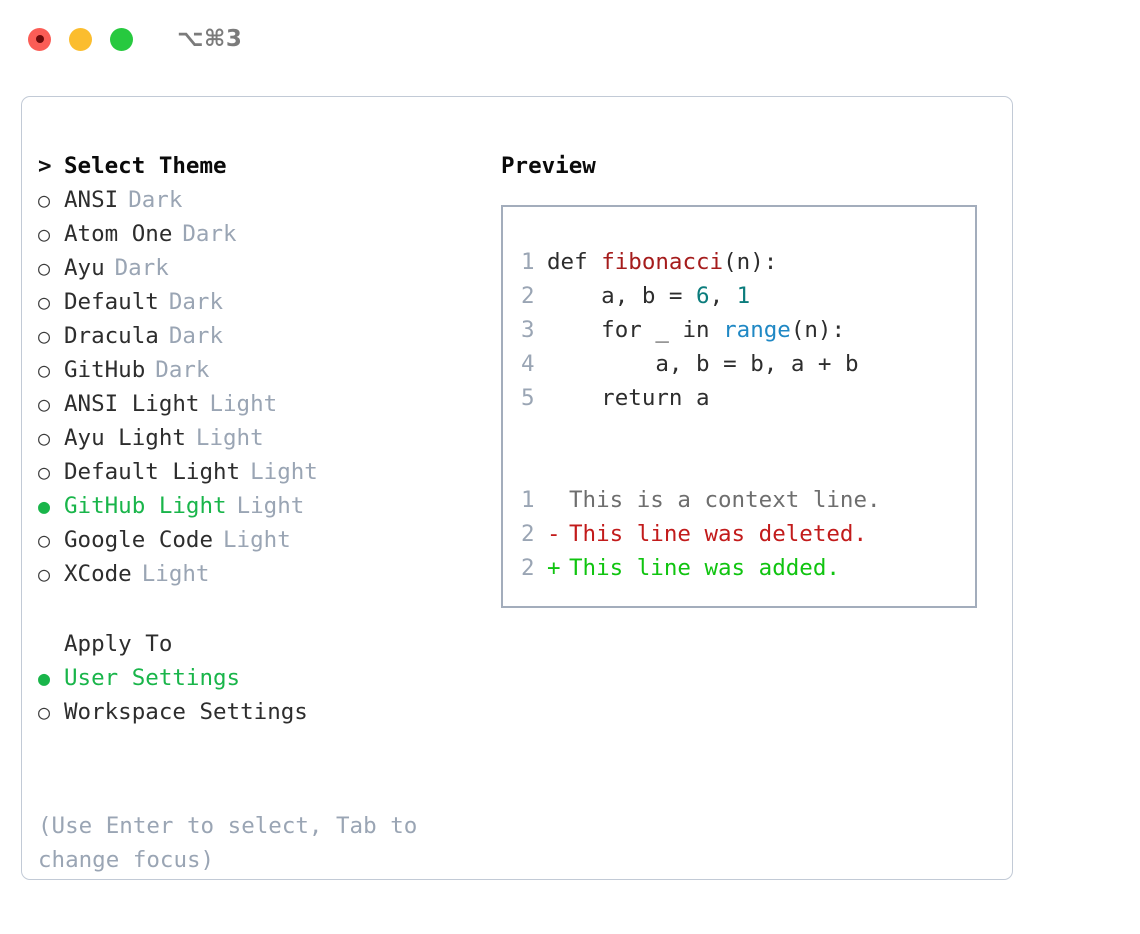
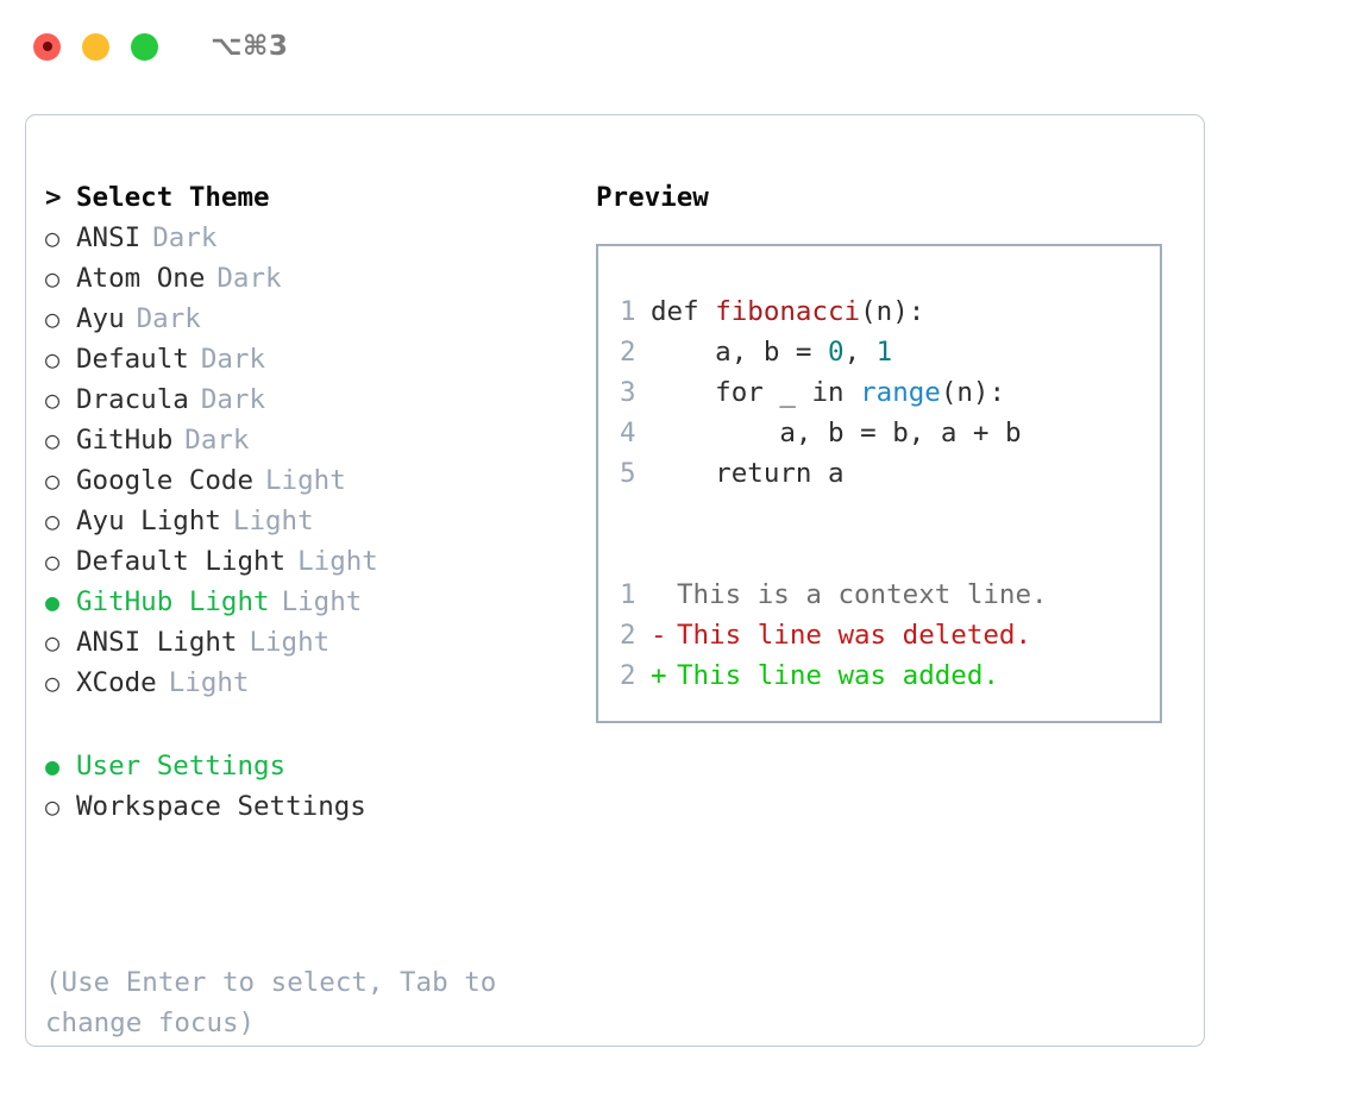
  ⌥⌘3
  >
  Select Theme
  ○
  ANSI
  Dark
  ○
  Atom One
  Dark
  ○
  Ayu
  Dark
  ○
  Default
  Dark
  ○
  Dracula
  Dark
  ○
  GitHub
  Dark
  ○
- ANSI Light
+ Google Code
  Light
  ○
  Ayu Light
  Light
  ○
  Default Light
  Light
  ●
  GitHub Light
  Light
  ○
- Google Code
+ ANSI Light
  Light
  ○
  XCode
  Light
- Apply To
  ●
  User Settings
  ○
  Workspace Settings
  (Use Enter to select, Tab to change focus)
  Preview
  1
  def
  fibonacci
  (n):
  2
  a, b =
- 6
+ 0
  ,
  1
  3
  for _ in
  range
  (n):
  4
  a, b = b, a + b
  5
  return a
  1
  This is a context line.
  2
  -
  This line was deleted.
  2
  +
  This line was added.
